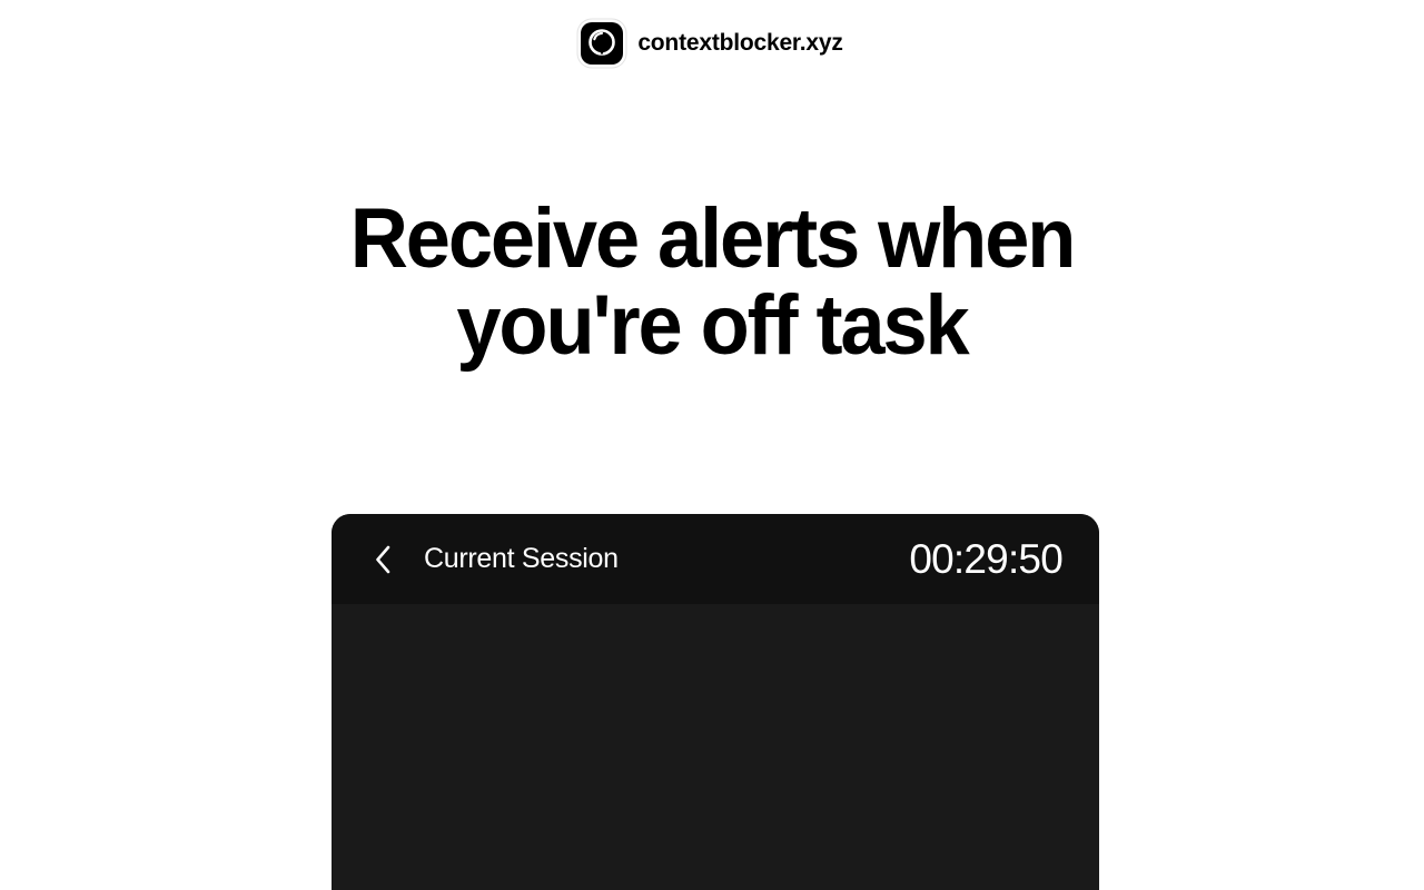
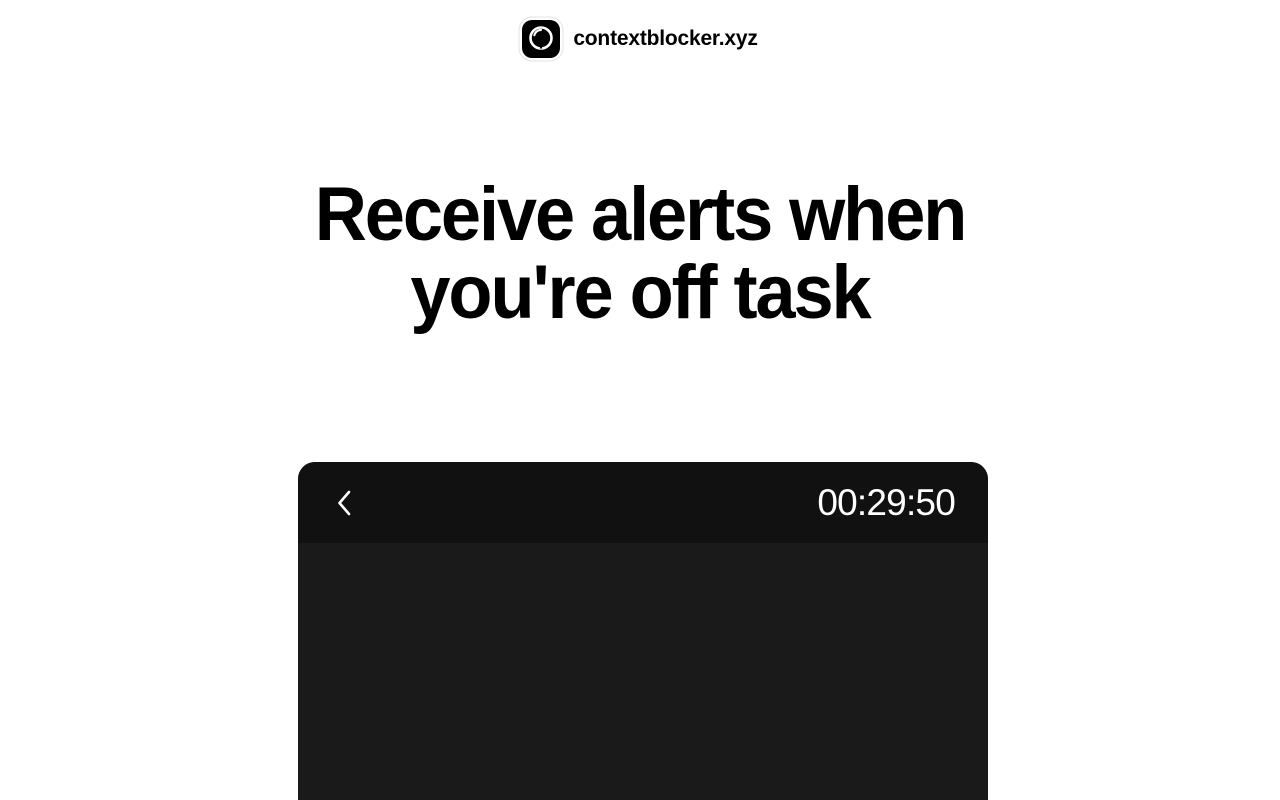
  contextblocker.xyz
  Receive alerts when
  you're off task
- Current Session
  00:29:50
